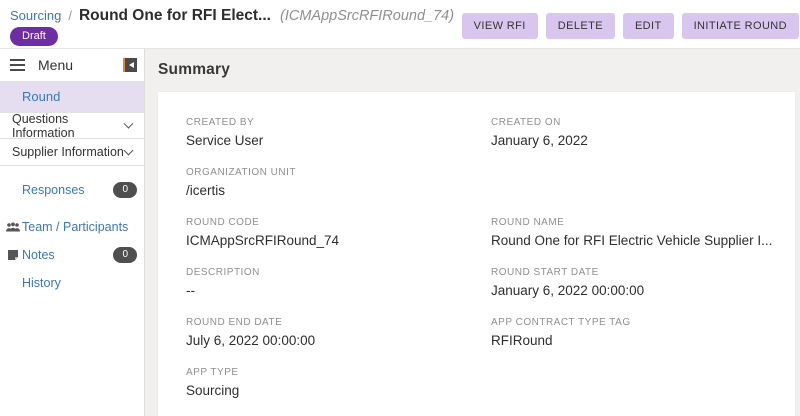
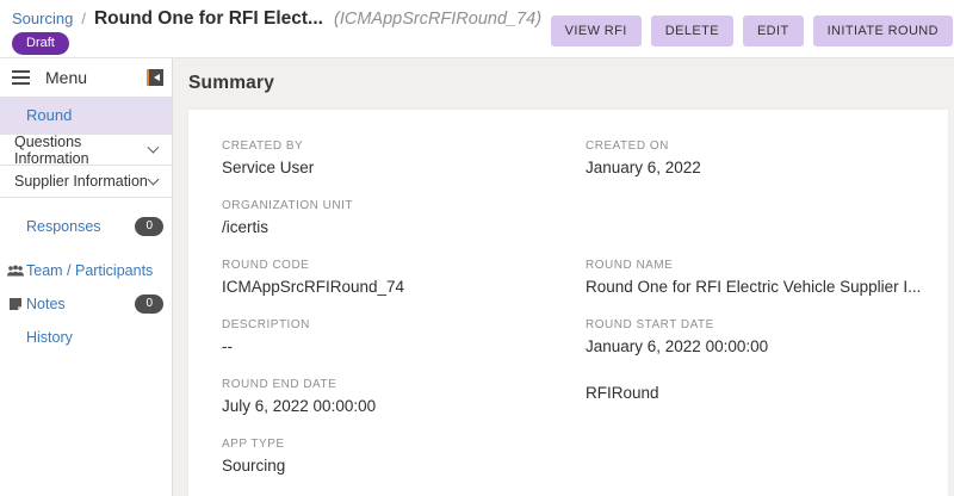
  Sourcing
  /
  Round One for RFI Elect...
  (ICMAppSrcRFIRound_74)
  Draft
  VIEW RFI
  DELETE
  EDIT
  INITIATE ROUND
  Menu
  Round
  Questions Information
  Supplier Information
  Responses
  0
  Team / Participants
  Notes
  0
  History
  Summary
  CREATED BY
  Service User
  CREATED ON
  January 6, 2022
  ORGANIZATION UNIT
  /icertis
  ROUND CODE
  ICMAppSrcRFIRound_74
  ROUND NAME
  Round One for RFI Electric Vehicle Supplier I...
  DESCRIPTION
  --
  ROUND START DATE
  January 6, 2022 00:00:00
  ROUND END DATE
  July 6, 2022 00:00:00
- APP CONTRACT TYPE TAG
  RFIRound
  APP TYPE
  Sourcing
